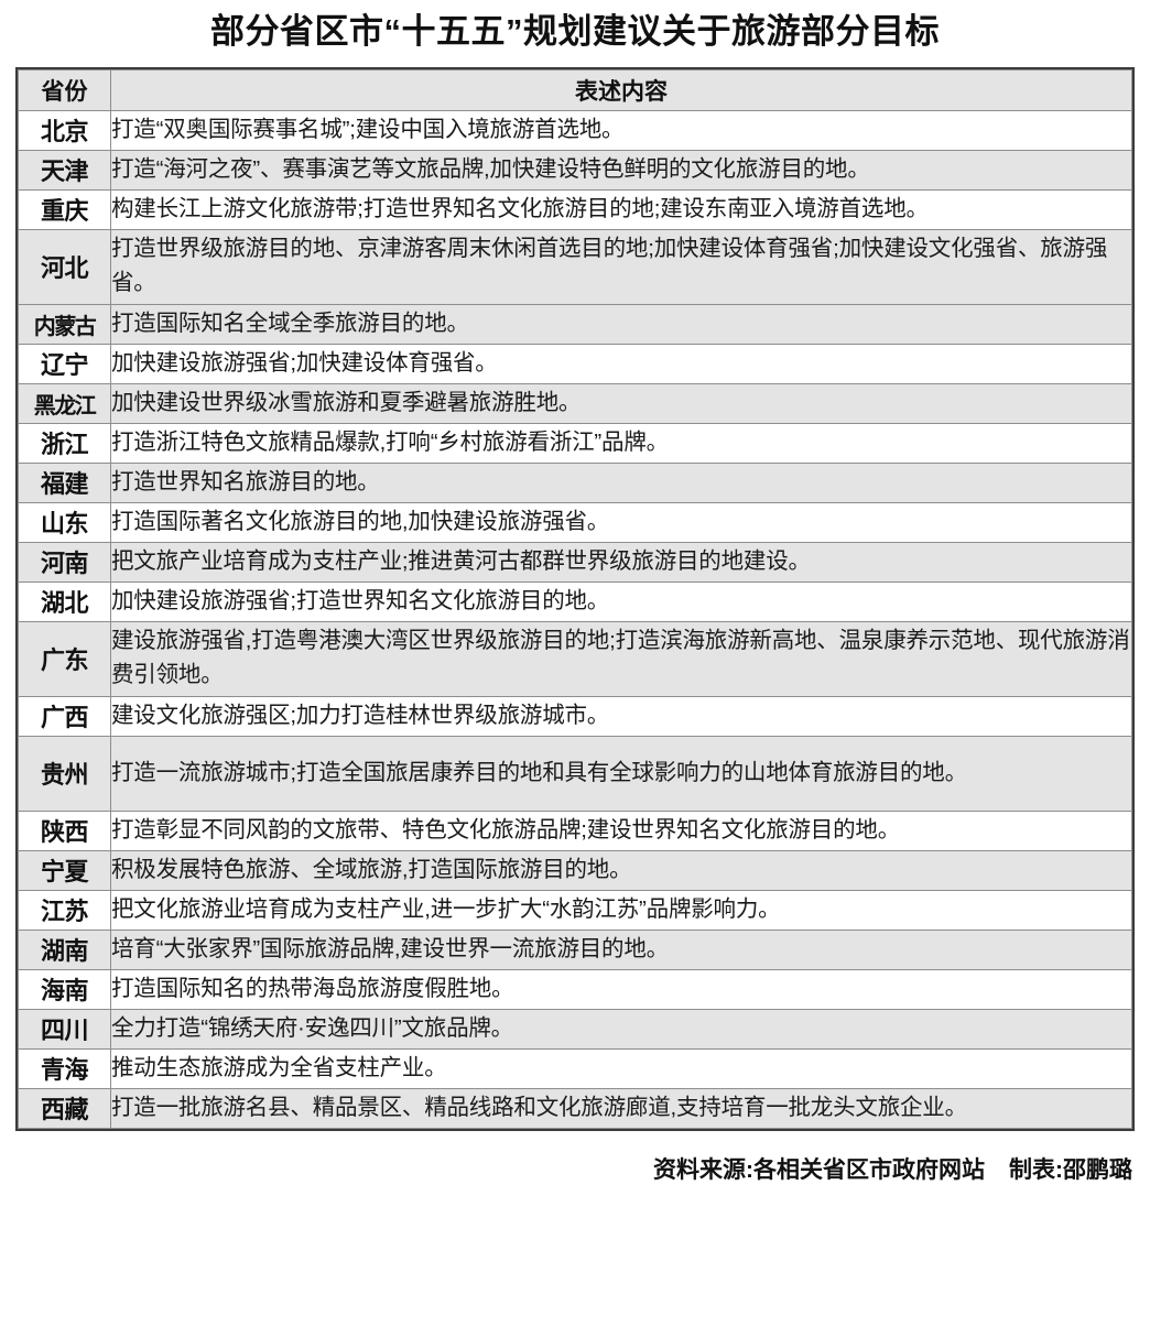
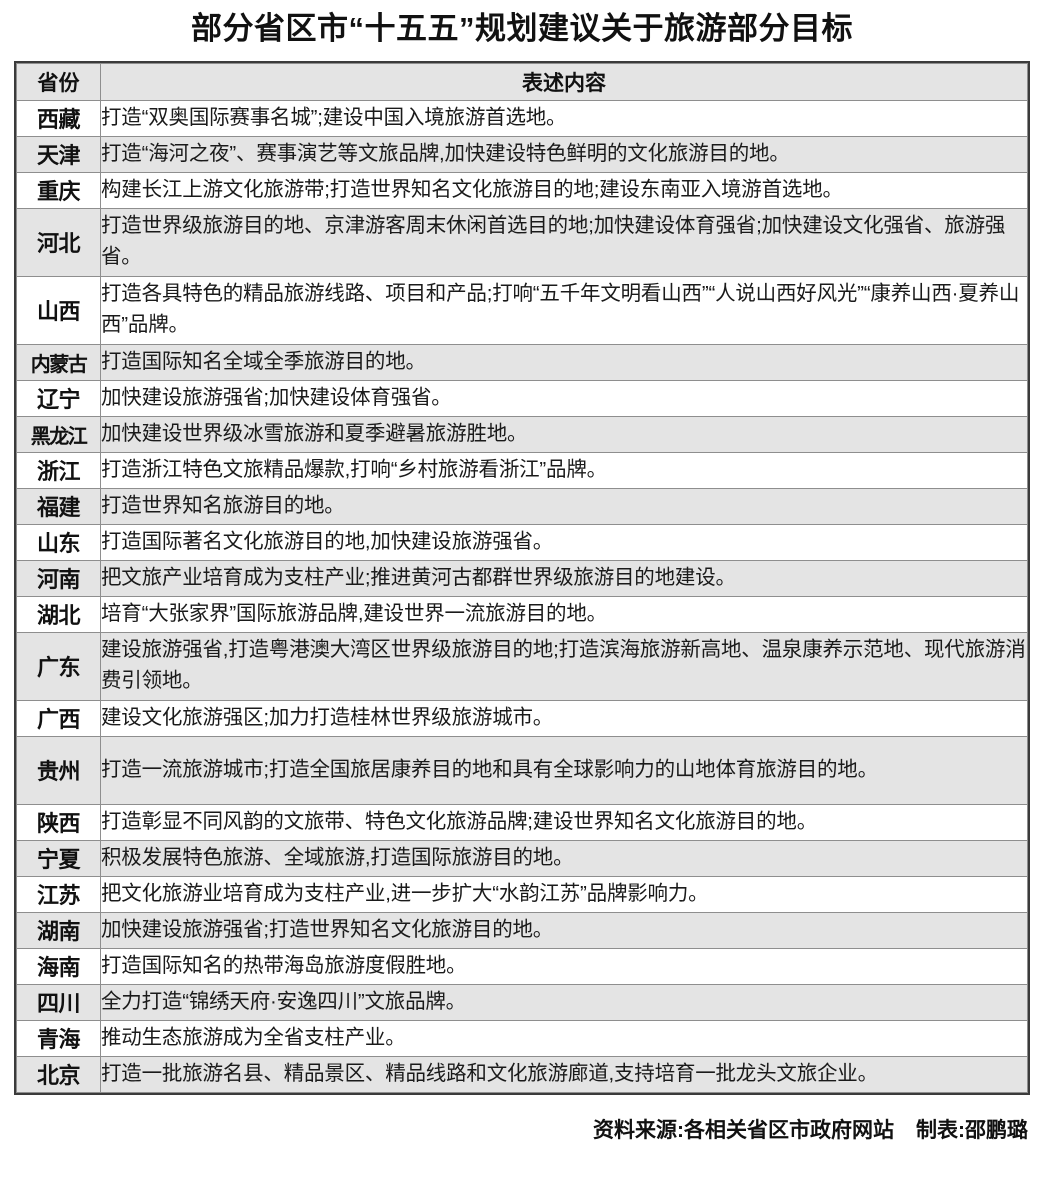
  部分省区市“十五五”规划建议关于旅游部分目标
  省份	表述内容
- 北京	打造“双奥国际赛事名城”;建设中国入境旅游首选地。
+ 西藏	打造“双奥国际赛事名城”;建设中国入境旅游首选地。
  天津	打造“海河之夜”、赛事演艺等文旅品牌,加快建设特色鲜明的文化旅游目的地。
  重庆	构建长江上游文化旅游带;打造世界知名文化旅游目的地;建设东南亚入境游首选地。
  河北	打造世界级旅游目的地、京津游客周末休闲首选目的地;加快建设体育强省;加快建设文化强省、旅游强省。
+ 山西	打造各具特色的精品旅游线路、项目和产品;打响“五千年文明看山西”“人说山西好风光”“康养山西·夏养山西”品牌。
  内蒙古	打造国际知名全域全季旅游目的地。
  辽宁	加快建设旅游强省;加快建设体育强省。
  黑龙江	加快建设世界级冰雪旅游和夏季避暑旅游胜地。
  浙江	打造浙江特色文旅精品爆款,打响“乡村旅游看浙江”品牌。
  福建	打造世界知名旅游目的地。
  山东	打造国际著名文化旅游目的地,加快建设旅游强省。
  河南	把文旅产业培育成为支柱产业;推进黄河古都群世界级旅游目的地建设。
- 湖北	加快建设旅游强省;打造世界知名文化旅游目的地。
+ 湖北	培育“大张家界”国际旅游品牌,建设世界一流旅游目的地。
  广东	建设旅游强省,打造粤港澳大湾区世界级旅游目的地;打造滨海旅游新高地、温泉康养示范地、现代旅游消费引领地。
  广西	建设文化旅游强区;加力打造桂林世界级旅游城市。
  贵州	打造一流旅游城市;打造全国旅居康养目的地和具有全球影响力的山地体育旅游目的地。
  陕西	打造彰显不同风韵的文旅带、特色文化旅游品牌;建设世界知名文化旅游目的地。
  宁夏	积极发展特色旅游、全域旅游,打造国际旅游目的地。
  江苏	把文化旅游业培育成为支柱产业,进一步扩大“水韵江苏”品牌影响力。
- 湖南	培育“大张家界”国际旅游品牌,建设世界一流旅游目的地。
+ 湖南	加快建设旅游强省;打造世界知名文化旅游目的地。
  海南	打造国际知名的热带海岛旅游度假胜地。
  四川	全力打造“锦绣天府·安逸四川”文旅品牌。
  青海	推动生态旅游成为全省支柱产业。
- 西藏	打造一批旅游名县、精品景区、精品线路和文化旅游廊道,支持培育一批龙头文旅企业。
+ 北京	打造一批旅游名县、精品景区、精品线路和文化旅游廊道,支持培育一批龙头文旅企业。
  资料来源:各相关省区市政府网站 制表:邵鹏璐
